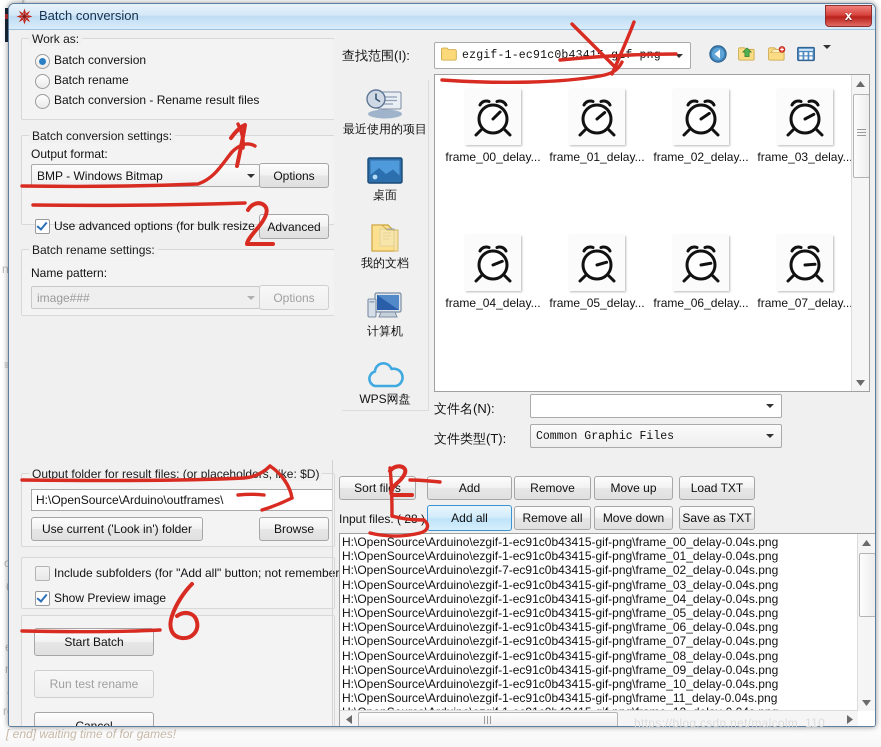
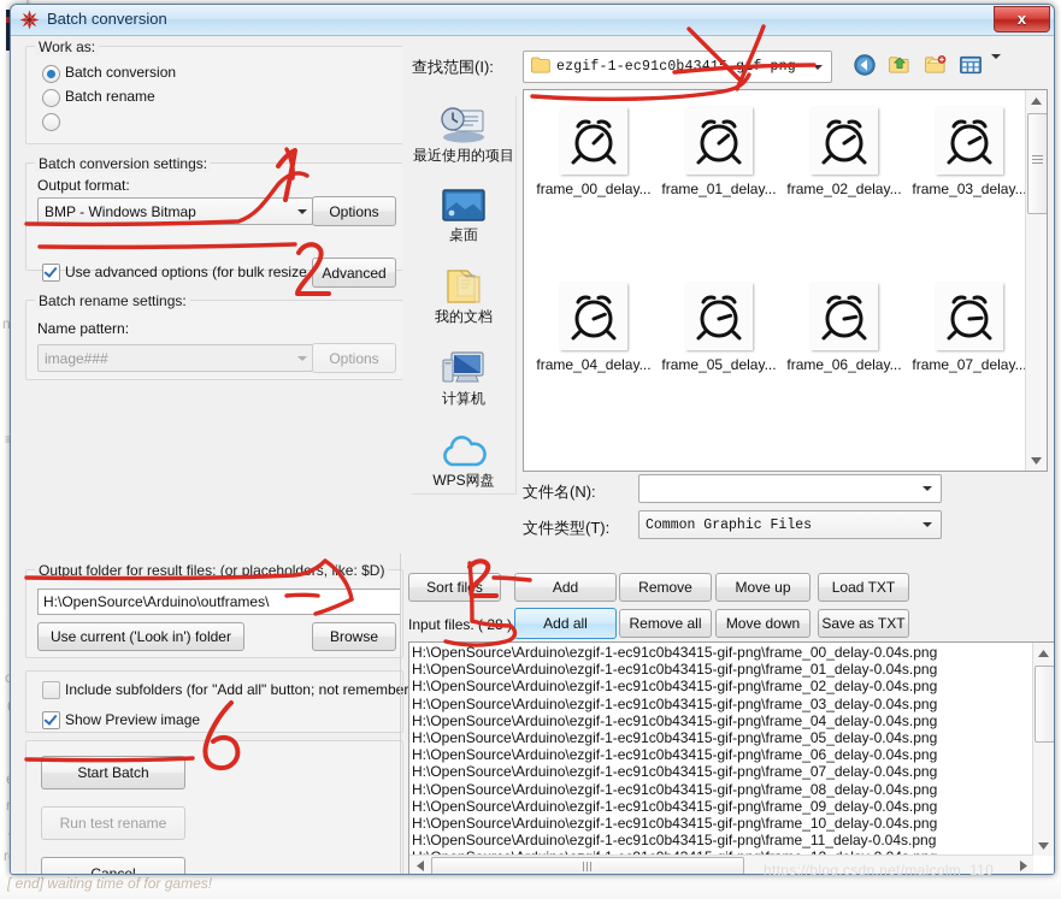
  [ end] waiting time of for games!
  Batch conversion
  x
  Work as:
  Batch conversion
  Batch rename
- Batch conversion - Rename result files
  Batch conversion settings:
  Output format:
  BMP - Windows Bitmap
  Options
  Use advanced options (for bulk resize.
  Advanced
  Batch rename settings:
  Name pattern:
  image###
  Options
  Output folder for result files: (or placeholds, lke: $D)
  H:\OpenSource\Arduino\outframes\
  Use current ('Look in') folder
  Browse
  Include subfolders (for "Add all" button; not remembr
  Show Preview image
  Start Batch
  Run test rename
  查找范围(I):
  最近使用的项目
  桌面
  我的文档
  计算机
  WPS网盘
  frame_00_delay...
  frame_01_delay...
  frame_02_delay...
  frame_03_delay..
  frame_04_delay...
  frame_05_delay...
  frame_06_delay...
  frame_07_delay..
  文件名(N):
  文件类型(T):
  Common Graphic Files
  Sort fils
  Add
  Remove
  Move up
  Load TXT
  Input files:
  Add all
  Remove all
  Move down
  Save as TXT
  H:\OpenSource\Arduino\ezgif-1-ec91c0b43415-gif-png\frame_00_delay-0.04s.png
  H:\OpenSource\Arduino\ezgif-1-ec91c0b43415-gif-png\frame_01_delay-0.04s.png
- H:\OpenSource\Arduino\ezgif-7-ec91c0b43415-gif-png\frame_02_delay-0.04s.png
+ H:\OpenSource\Arduino\ezgif-1-ec91c0b43415-gif-png\frame_02_delay-0.04s.png
  H:\OpenSource\Arduino\ezgif-1-ec91c0b43415-gif-png\frame_03_delay-0.04s.png
  H:\OpenSource\Arduino\ezgif-1-ec91c0b43415-gif-png\frame_04_delay-0.04s.png
  H:\OpenSource\Arduino\ezgif-1-ec91c0b43415-gif-png\frame_05_delay-0.04s.png
  H:\OpenSource\Arduino\ezgif-1-ec91c0b43415-gif-png\frame_06_delay-0.04s.png
  H:\OpenSource\Arduino\ezgif-1-ec91c0b43415-gif-png\frame_07_delay-0.04s.png
  H:\OpenSource\Arduino\ezgif-1-ec91c0b43415-gif-png\frame_08_delay-0.04s.png
  H:\OpenSource\Arduino\ezgif-1-ec91c0b43415-gif-png\frame_09_delay-0.04s.png
  H:\OpenSource\Arduino\ezgif-1-ec91c0b43415-gif-png\frame_10_delay-0.04s.png
  H:\OpenSource\Arduino\ezgif-1-ec91c0b43415-gif-png\frame_11_delay-0.04s.png
  https://blog.csdn.net/malcolm_110
